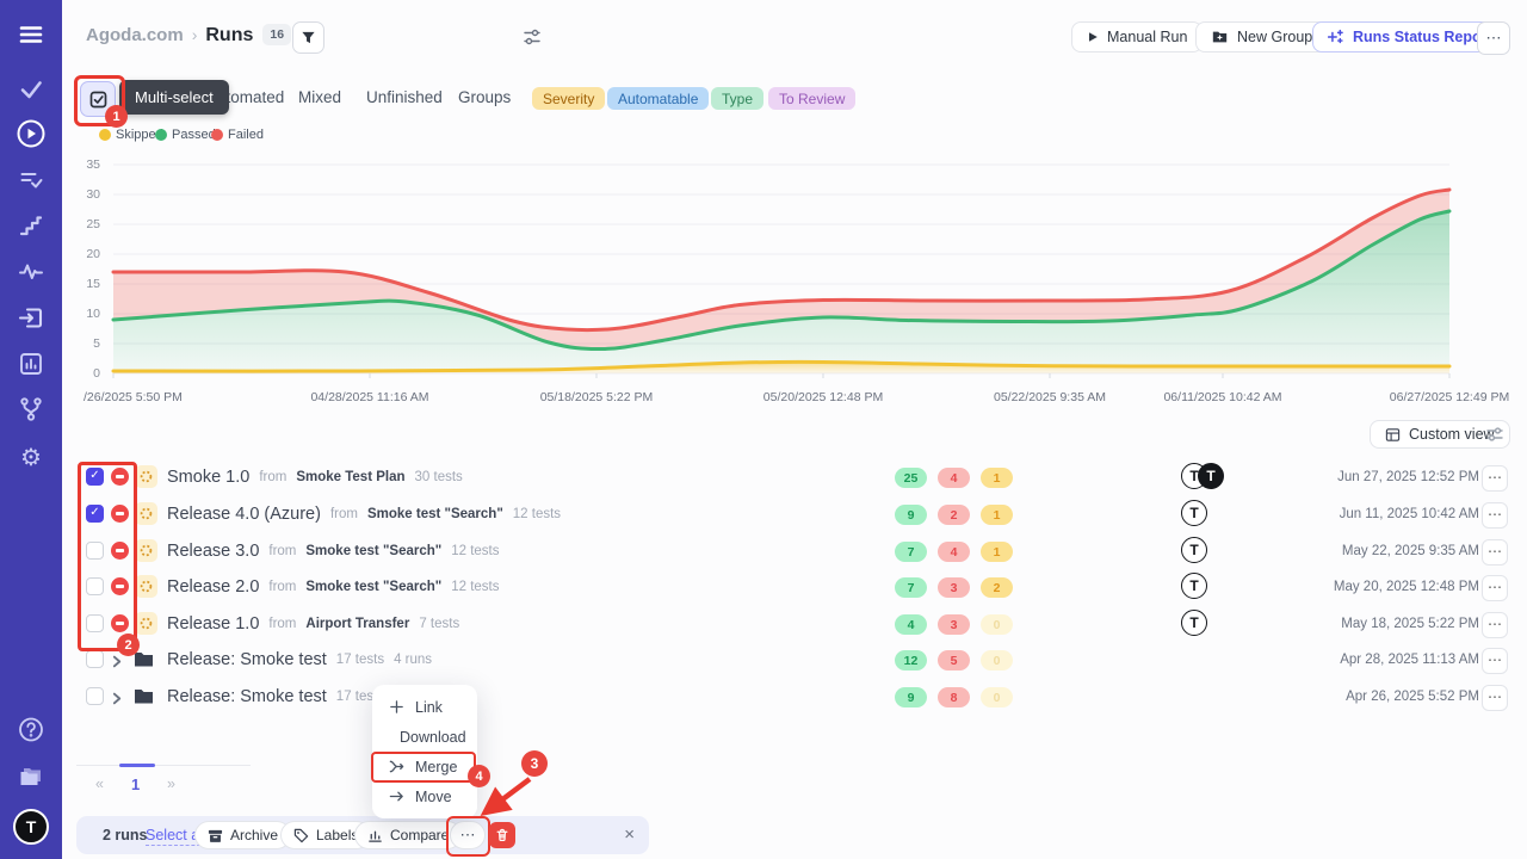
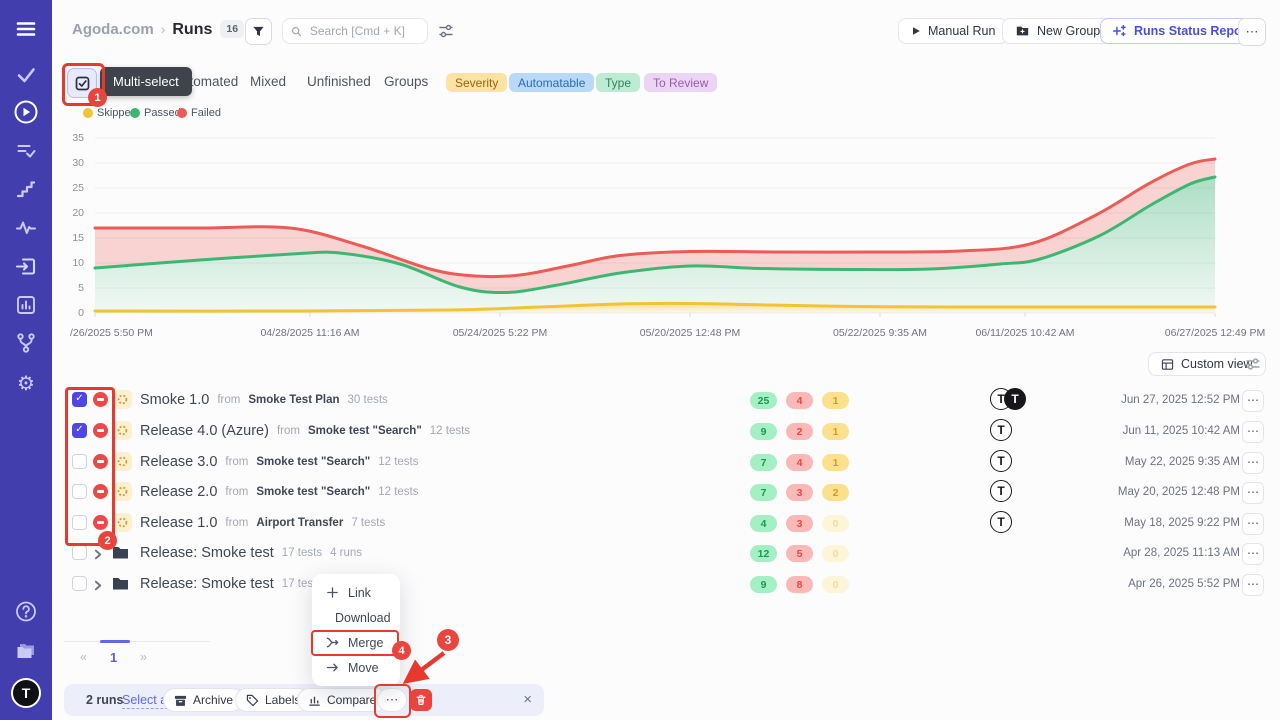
  ⚙
  T
  Agoda.com › Runs 16
+ Search [Cmd + K]
  Manual Run
  New Group
  Runs Status Rep
  ⋯
  Mixed
  Unfinished
  Groups
  Severity
  Automatable
  Type
  To Review
  Multi-select
  Skippe
  Passe
  Failed
  0
  5
  10
  15
  20
  25
  30
  35
  /26/2025 5:50 PM
  04/28/2025 11:16 AM
- 05/18/2025 5:22 PM
+ 05/24/2025 5:22 PM
  05/20/2025 12:48 PM
  05/22/2025 9:35 AM
  06/11/2025 10:42 AM
  06/27/2025 12:49 PM
  Custom view
  ✓
  Smoke 1.0
  from
  Smoke Test Plan
  30 tests
  25
  4
  1
  T
  T
  Jun 27, 2025 12:52 PM
  ⋯
  ✓
  Release 4.0 (Azure)
  from
  Smoke test "Search"
  12 tests
  9
  2
  1
  T
  Jun 11, 2025 10:42 AM
  ⋯
  Release 3.0
  from
  Smoke test "Search"
  12 tests
  7
  4
  1
  T
  May 22, 2025 9:35 AM
  ⋯
  Release 2.0
  from
  Smoke test "Search"
  12 tests
  7
  3
  2
  T
  May 20, 2025 12:48 PM
  ⋯
  Release 1.0
  from
  Airport Transfer
  7 tests
  4
  3
  0
  T
- May 18, 2025 5:22 PM
+ May 18, 2025 9:22 PM
  ⋯
  Release: Smoke test
  17 tests
  4 runs
  12
  5
  0
  Apr 28, 2025 11:13 AM
  ⋯
  Release: Smoke test
  17 tes
  9
  8
  0
  Apr 26, 2025 5:52 PM
  ⋯
  «
  1
  »
  2 runs
  Archive
  Label
  Compare
  ⋯
  ×
  Link
  Download
  Merge
  Move
  1
  2
  3
  4
